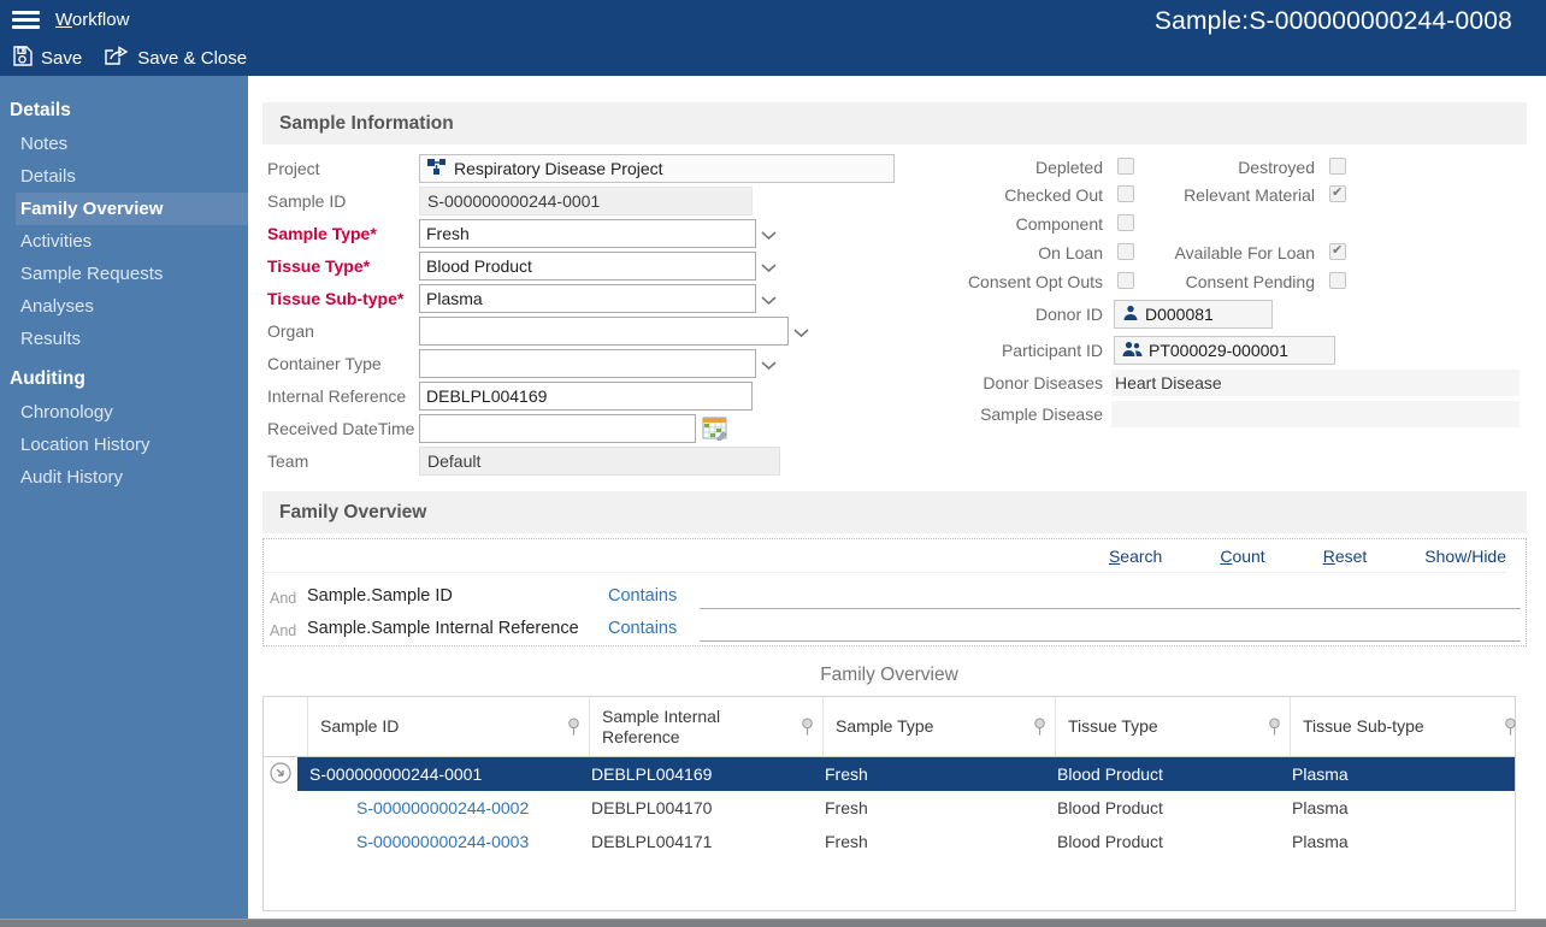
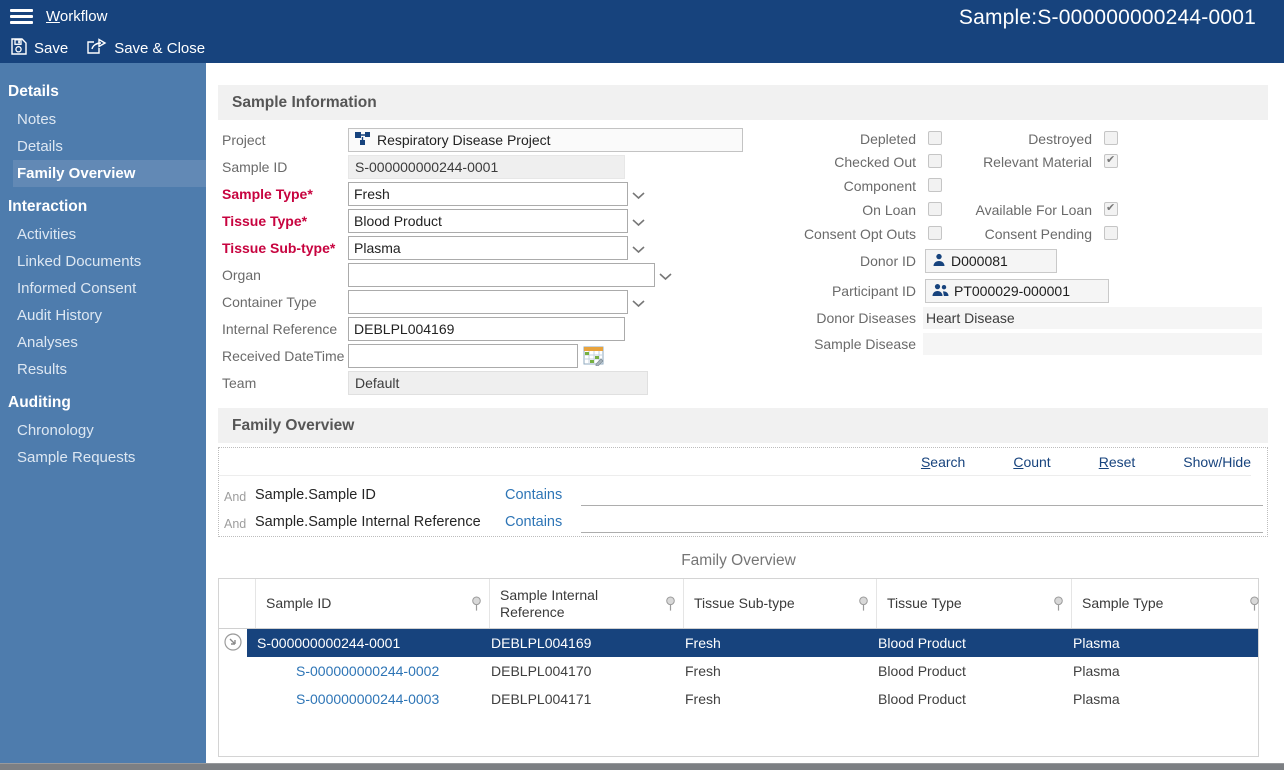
  Workflow
- Sample:S-000000000244-0008
+ Sample:S-000000000244-0001
  Save
  Save & Close
  Details
  Notes
  Details
  Family Overview
+ Interaction
  Activities
+ Linked Documents
+ Informed Consent
- Sample Requests
+ Audit History
  Analyses
  Results
  Auditing
  Chronology
- Location History
- Audit History
+ Sample Requests
  Sample Information
  Project
  Respiratory Disease Project
  Sample ID
  S-000000000244-0001
  Sample Type*
  Fresh
  Tissue Type*
  Blood Product
  Tissue Sub-type*
  Plasma
  Organ
  Container Type
  Internal Reference
  DEBLPL004169
  Received DateTime
  Team
  Default
  Depleted
  Destroyed
  Checked Out
  Relevant Material
  Component
  On Loan
  Available For Loan
  Consent Opt Outs
  Consent Pending
  Donor ID
  D000081
  Participant ID
  PT000029-000001
  Donor Diseases
  Heart Disease
  Sample Disease
  Family Overview
  Search
  Count
  Reset
  Show/Hide
  And
  Sample.Sample ID
  Contains
  And
  Sample.Sample Internal Reference
  Contains
  Family Overview
  Sample ID
  Sample Internal Reference
- Sample Type
+ Tissue Sub-type
  Tissue Type
- Tissue Sub-type
+ Sample Type
  S-000000000244-0001
  DEBLPL004169
  Fresh
  Blood Product
  Plasma
  S-000000000244-0002
  DEBLPL004170
  Fresh
  Blood Product
  Plasma
  S-000000000244-0003
  DEBLPL004171
  Fresh
  Blood Product
  Plasma
